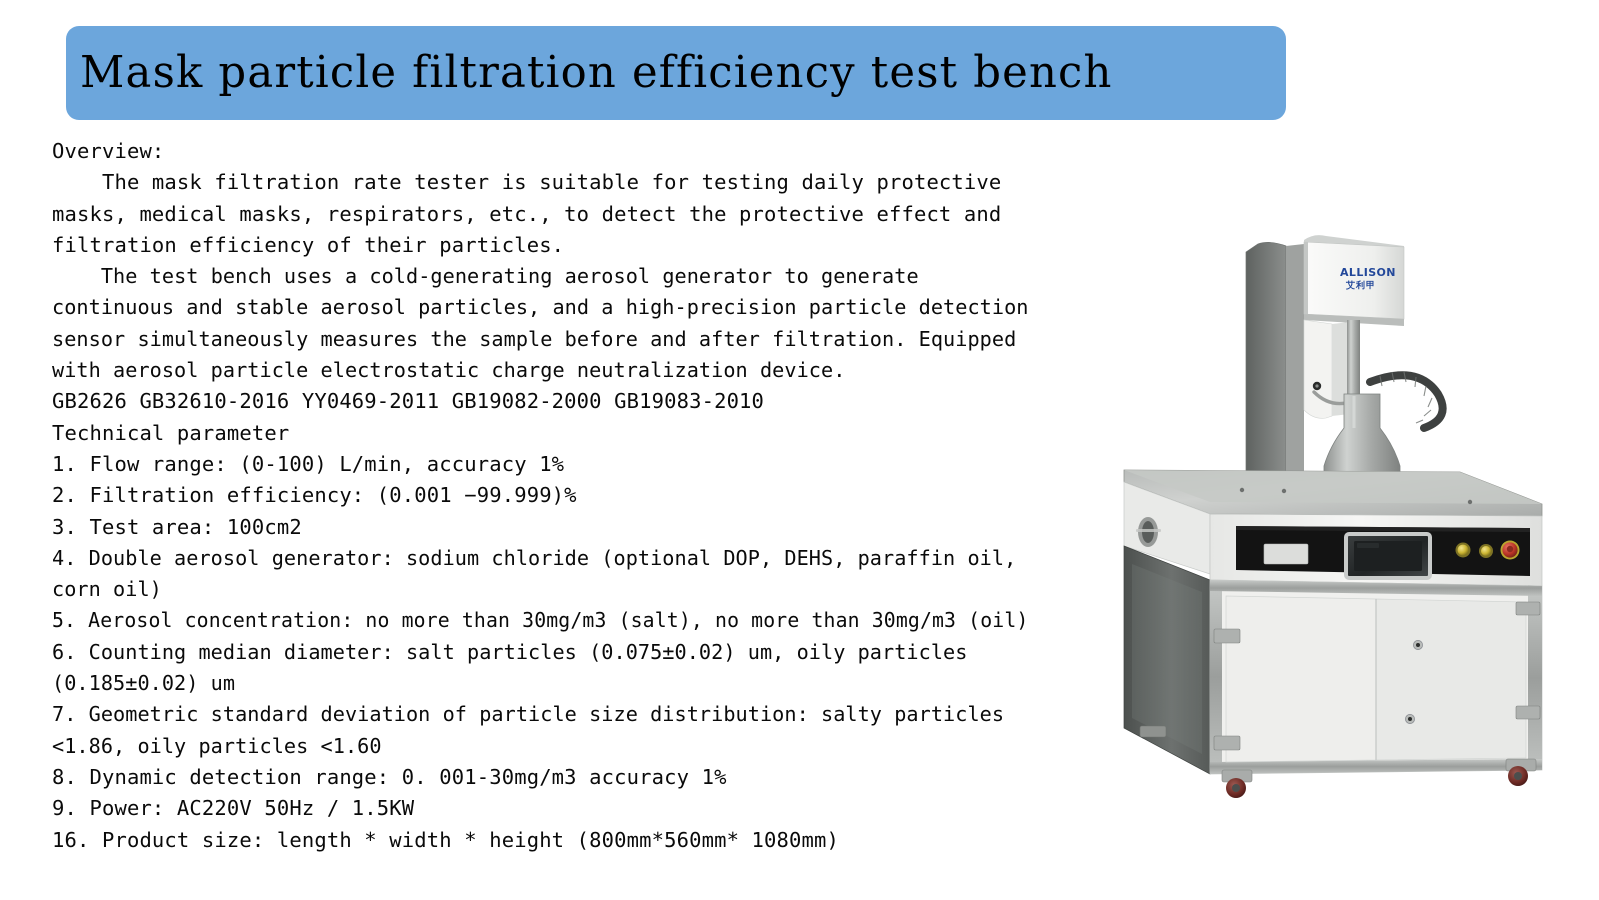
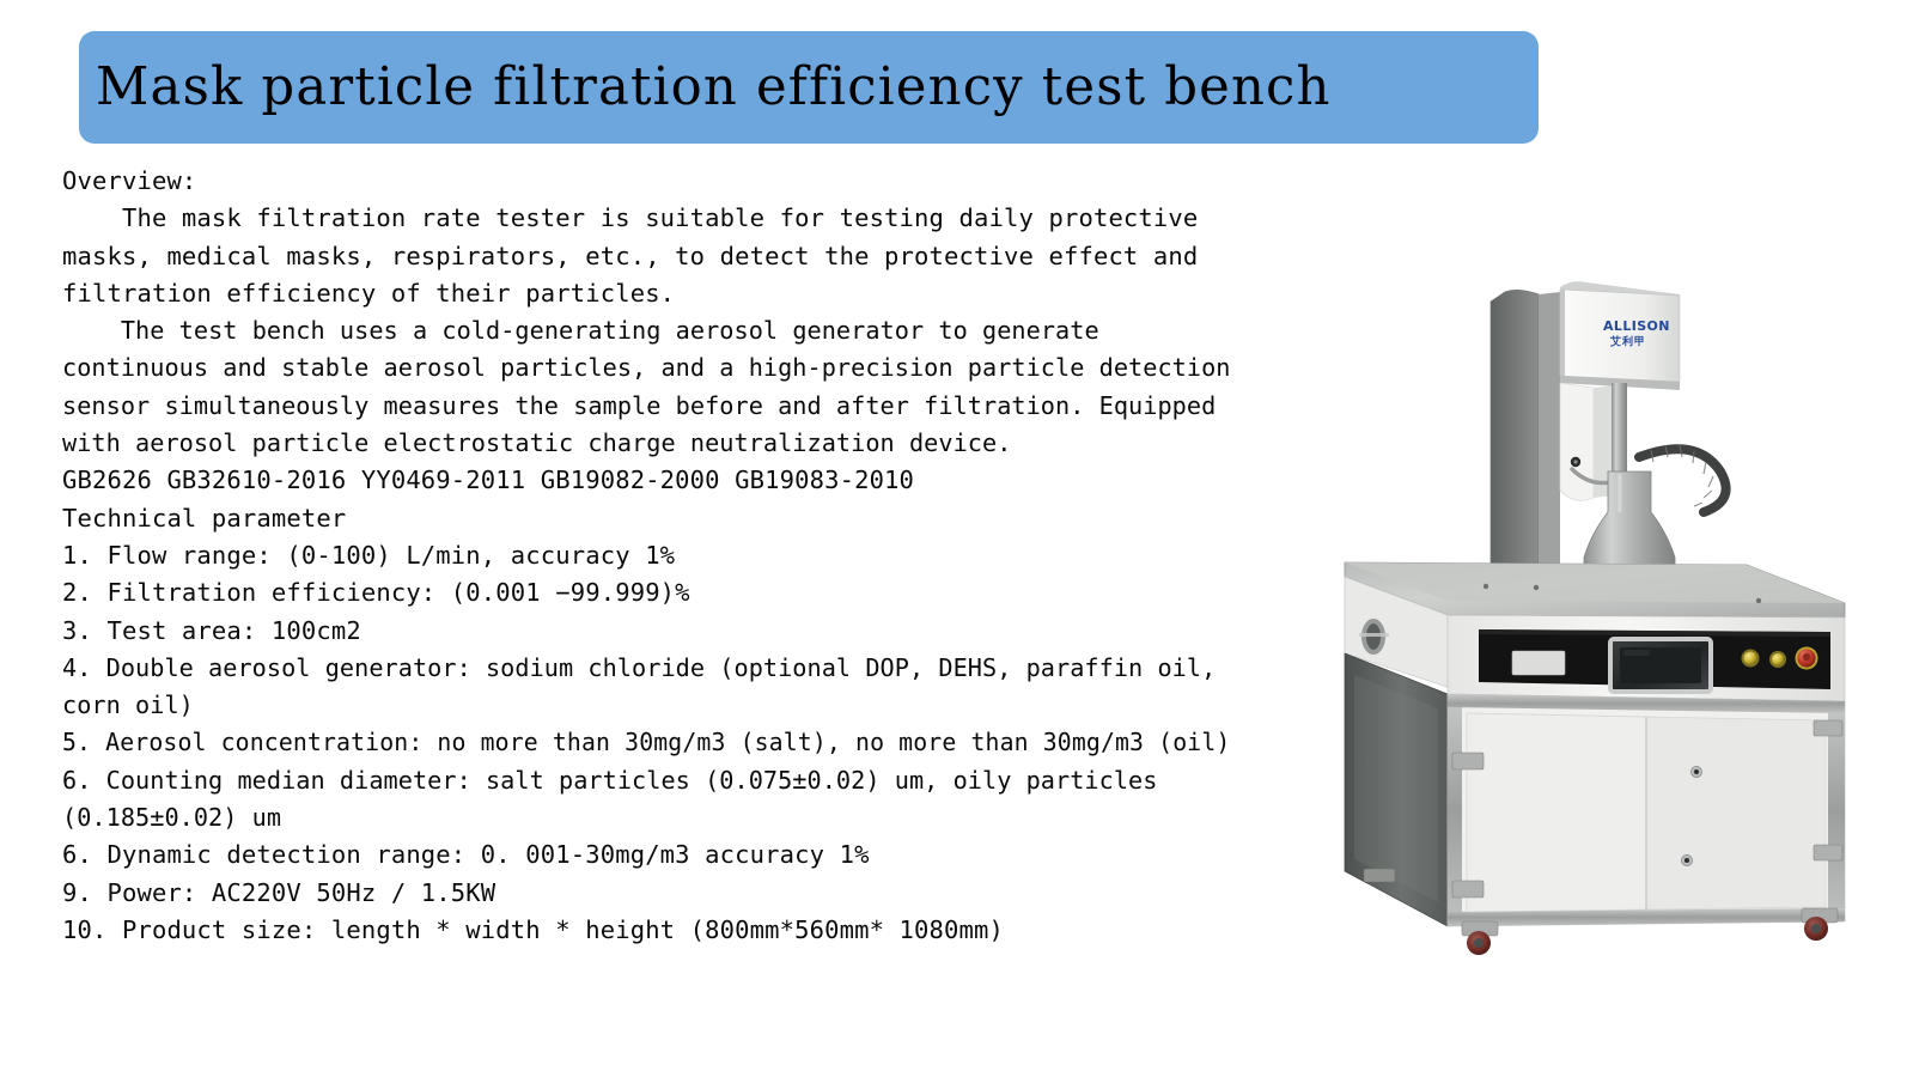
  Mask particle filtration efficiency test bench
  Overview:
  The mask filtration rate tester is suitable for testing daily protective
  masks, medical masks, respirators, etc., to detect the protective effect and
  filtration efficiency of their particles.
  The test bench uses a cold-generating aerosol generator to generate
  continuous and stable aerosol particles, and a high-precision particle detection
  sensor simultaneously measures the sample before and after filtration. Equipped
  with aerosol particle electrostatic charge neutralization device.
  GB2626 GB32610-2016 YY0469-2011 GB19082-2000 GB19083-2010
  Technical parameter
  1. Flow range: (0-100) L/min, accuracy 1%
  2. Filtration efficiency: (0.001 −99.999)%
  3. Test area: 100cm2
  4. Double aerosol generator: sodium chloride (optional DOP, DEHS, paraffin oil,
  corn oil)
  5. Aerosol concentration: no more than 30mg/m3 (salt), no more than 30mg/m3 (oil)
  6. Counting median diameter: salt particles (0.075±0.02) um, oily particles
  (0.185±0.02) um
- 7. Geometric standard deviation of particle size distribution: salty particles
- <1.86, oily particles <1.60
- 8. Dynamic detection range: 0. 001-30mg/m3 accuracy 1%
+ 6. Dynamic detection range: 0. 001-30mg/m3 accuracy 1%
  9. Power: AC220V 50Hz / 1.5KW
- 16. Product size: length * width * height (800mm*560mm* 1080mm)
+ 10. Product size: length * width * height (800mm*560mm* 1080mm)
  ALLISON
  艾利甲
